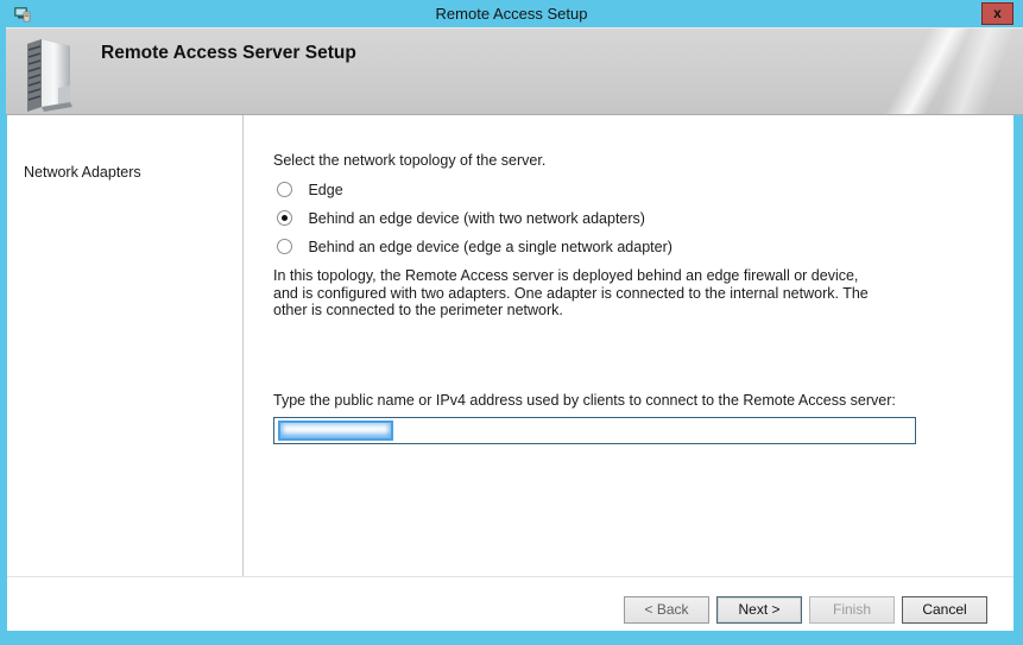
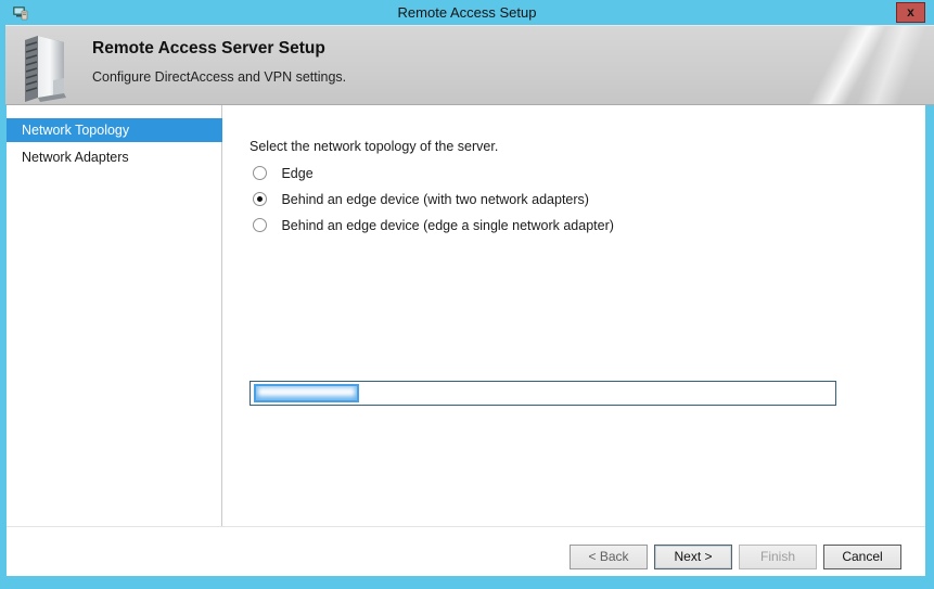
  Remote Access Setup
  x
  Remote Access Server Setup
+ Configure DirectAccess and VPN settings.
+ Network Topology
  Network Adapters
  Select the network topology of the server.
  Edge
  Behind an edge device (with two network adapters)
  Behind an edge device (edge a single network adapter)
- In this topology, the Remote Access server is deployed behind an edge firewall or device, and is configured with two adapters. One adapter is connected to the internal network. The other is connected to the perimeter network.
- Type the public name or IPv4 address used by clients to connect to the Remote Access server:
  < Back
  Next >
  Finish
  Cancel
